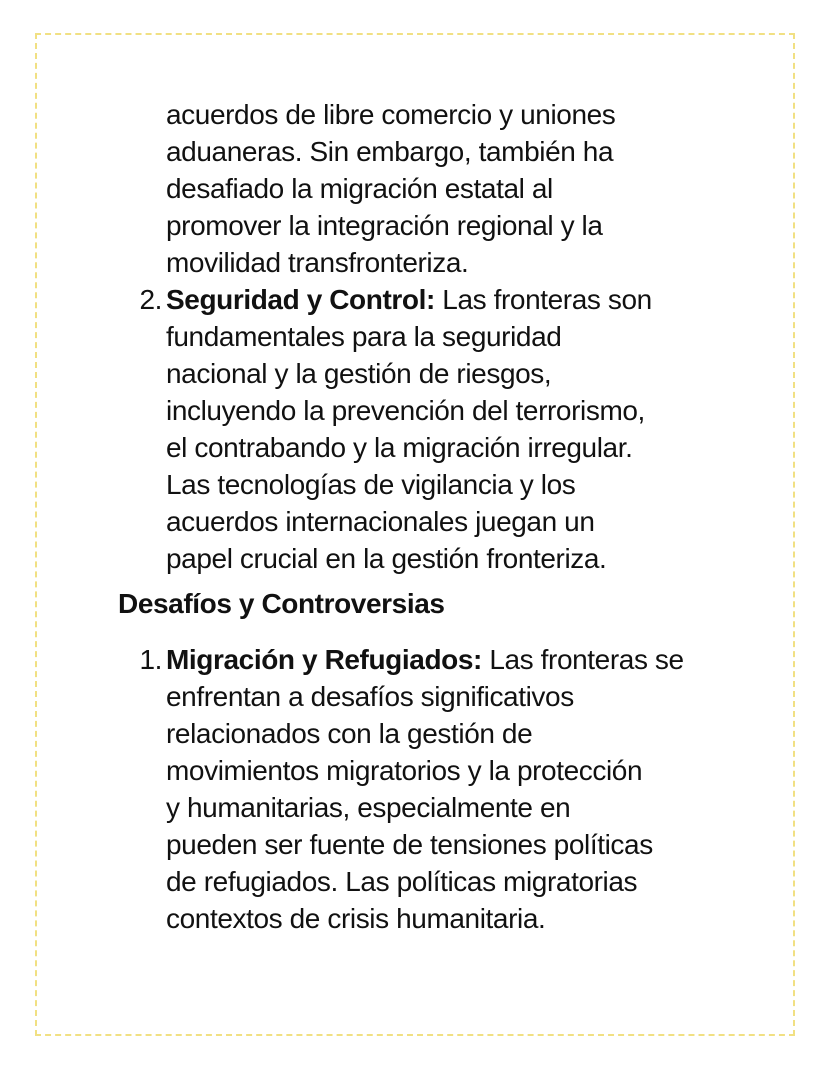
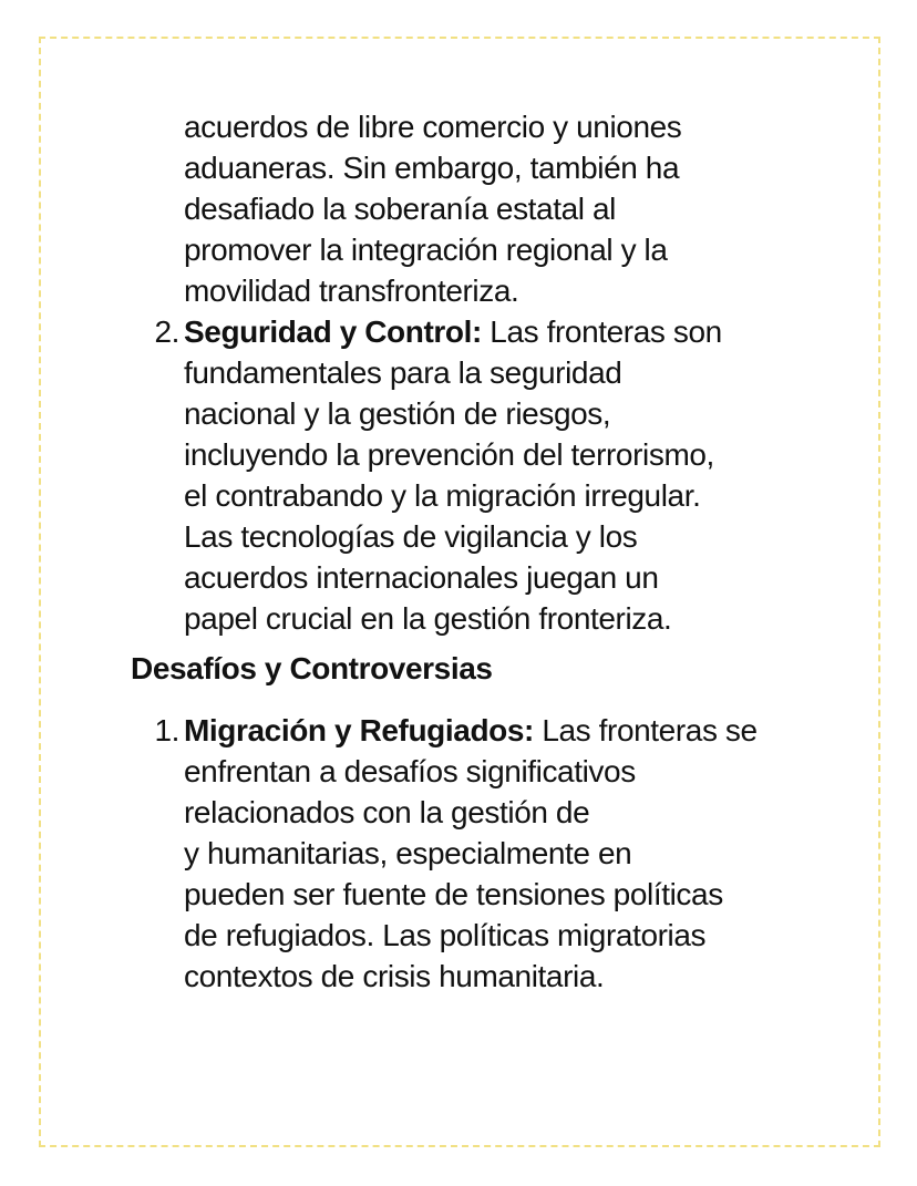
  acuerdos de libre comercio y uniones
  aduaneras. Sin embargo, también ha
- desafiado la migración estatal al
+ desafiado la soberanía estatal al
  promover la integración regional y la
  movilidad transfronteriza.
  2.
  Seguridad y Control: Las fronteras son
  fundamentales para la seguridad
  nacional y la gestión de riesgos,
  incluyendo la prevención del terrorismo,
  el contrabando y la migración irregular.
  Las tecnologías de vigilancia y los
  acuerdos internacionales juegan un
  papel crucial en la gestión fronteriza.
  Desafíos y Controversias
  1.
  Migración y Refugiados: Las fronteras se
  enfrentan a desafíos significativos
  relacionados con la gestión de
- movimientos migratorios y la protección
  y humanitarias, especialmente en
  pueden ser fuente de tensiones políticas
  de refugiados. Las políticas migratorias
  contextos de crisis humanitaria.
